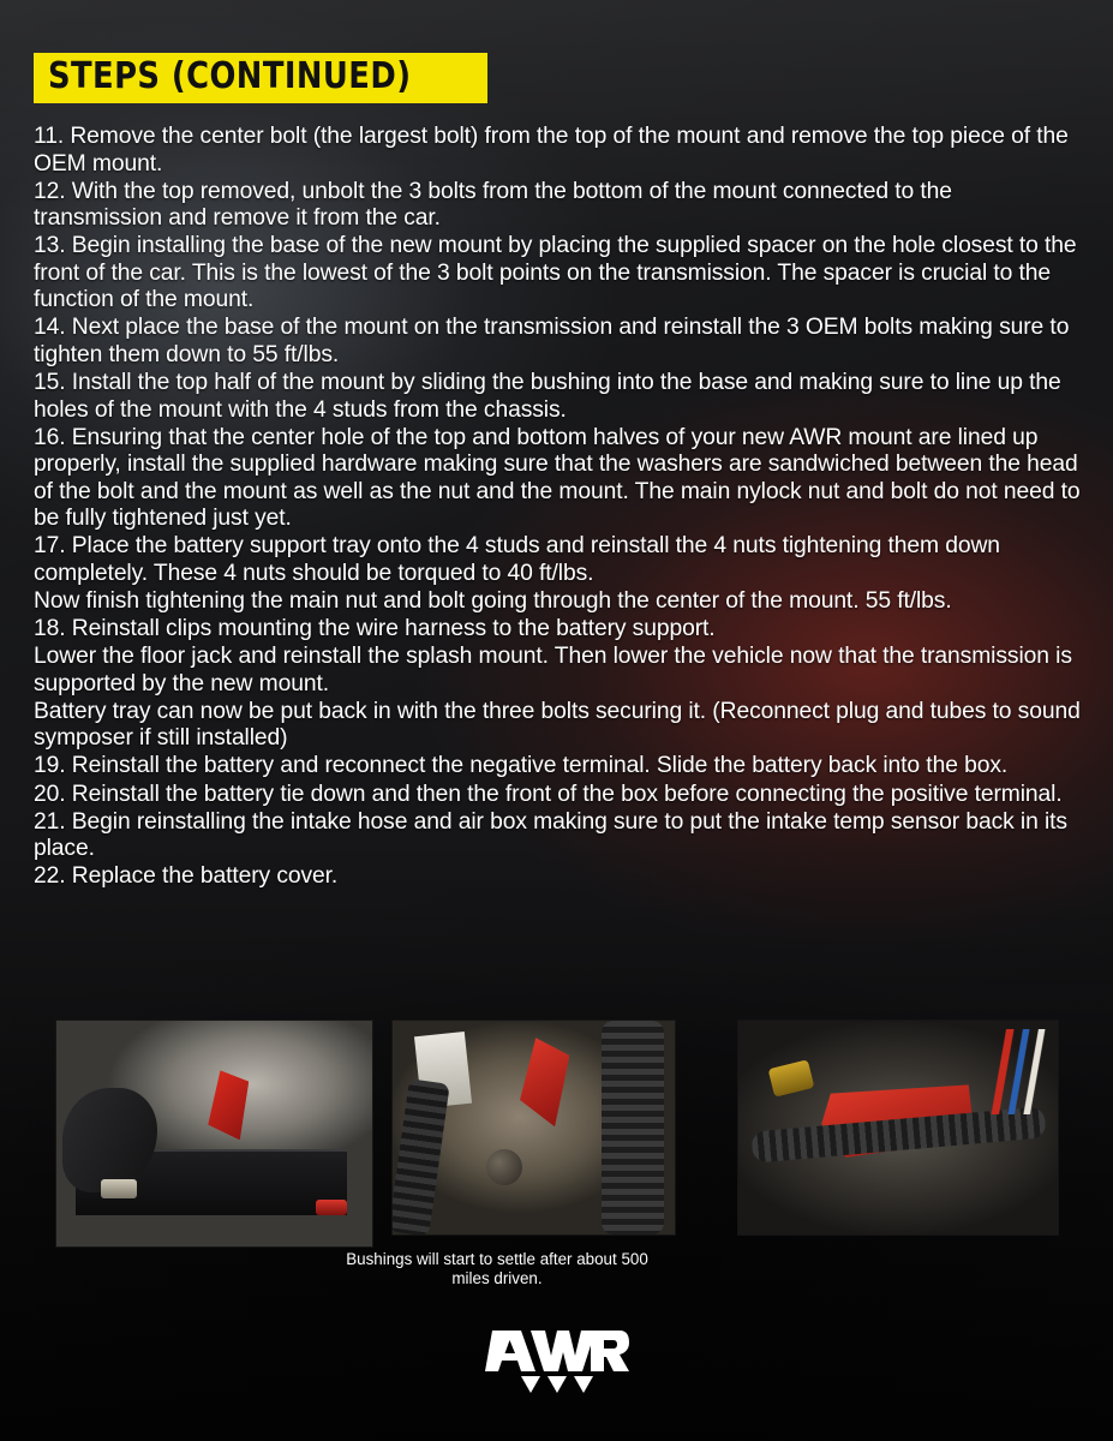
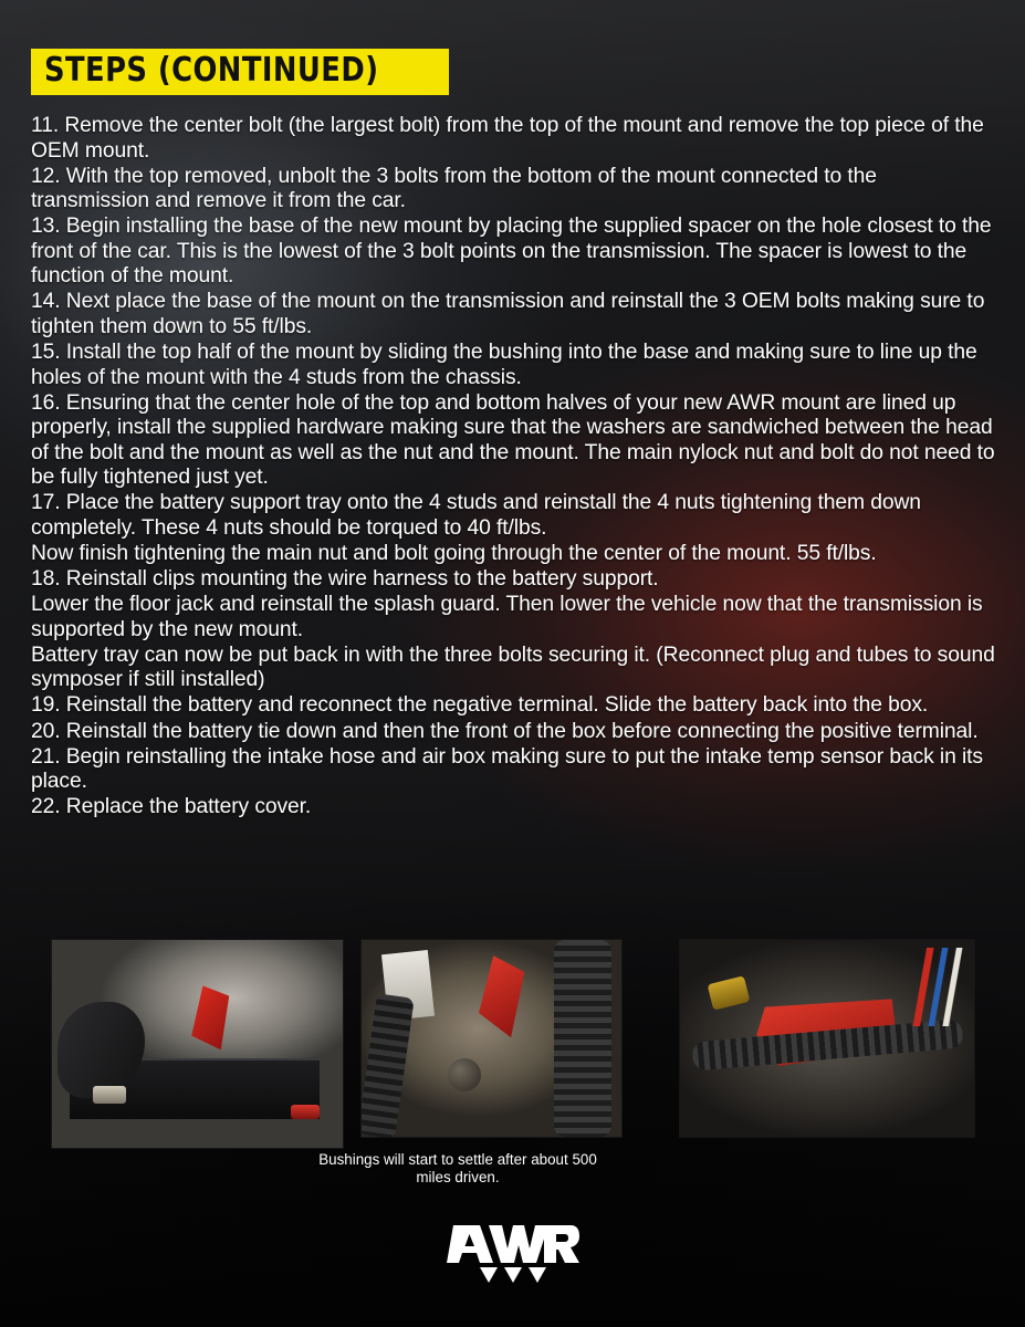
  STEPS (CONTINUED)
  11. Remove the center bolt (the largest bolt) from the top of the mount and remove the top piece of the OEM mount.
  12. With the top removed, unbolt the 3 bolts from the bottom of the mount connected to the transmission and remove it from the car.
- 13. Begin installing the base of the new mount by placing the supplied spacer on the hole closest to the front of the car. This is the lowest of the 3 bolt points on the transmission. The spacer is crucial to the function of the mount.
+ 13. Begin installing the base of the new mount by placing the supplied spacer on the hole closest to the front of the car. This is the lowest of the 3 bolt points on the transmission. The spacer is lowest to the function of the mount.
  14. Next place the base of the mount on the transmission and reinstall the 3 OEM bolts making sure to tighten them down to 55 ft/lbs.
  15. Install the top half of the mount by sliding the bushing into the base and making sure to line up the holes of the mount with the 4 studs from the chassis.
  16. Ensuring that the center hole of the top and bottom halves of your new AWR mount are lined up properly, install the supplied hardware making sure that the washers are sandwiched between the head of the bolt and the mount as well as the nut and the mount. The main nylock nut and bolt do not need to be fully tightened just yet.
  17. Place the battery support tray onto the 4 studs and reinstall the 4 nuts tightening them down completely. These 4 nuts should be torqued to 40 ft/lbs.
  Now finish tightening the main nut and bolt going through the center of the mount. 55 ft/lbs.
  18. Reinstall clips mounting the wire harness to the battery support.
- Lower the floor jack and reinstall the splash mount. Then lower the vehicle now that the transmission is supported by the new mount.
+ Lower the floor jack and reinstall the splash guard. Then lower the vehicle now that the transmission is supported by the new mount.
  Battery tray can now be put back in with the three bolts securing it. (Reconnect plug and tubes to sound symposer if still installed)
  19. Reinstall the battery and reconnect the negative terminal. Slide the battery back into the box.
  20. Reinstall the battery tie down and then the front of the box before connecting the positive terminal.
  21. Begin reinstalling the intake hose and air box making sure to put the intake temp sensor back in its place.
  22. Replace the battery cover.
  Bushings will start to settle after about 500 miles driven.
